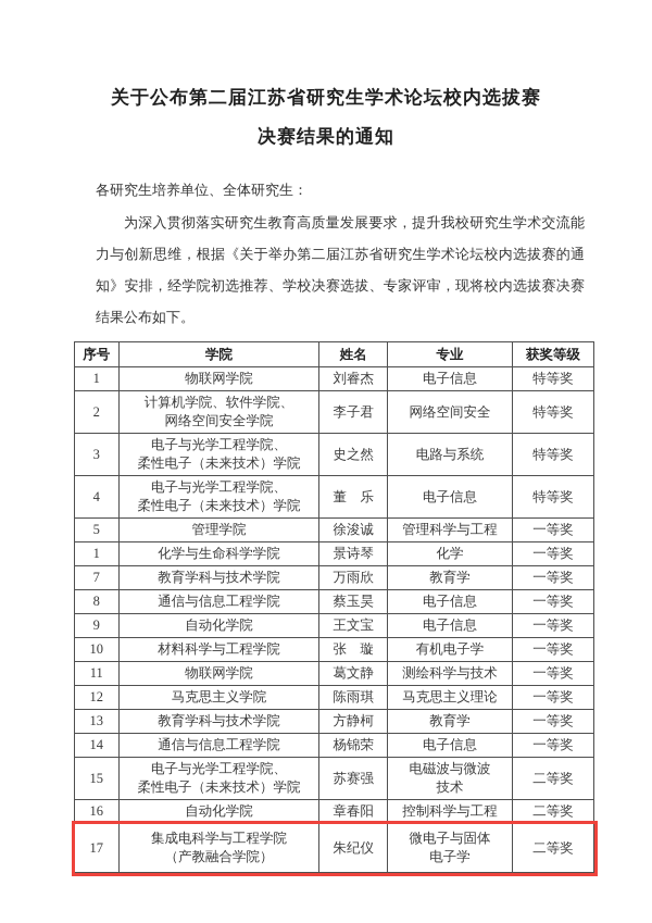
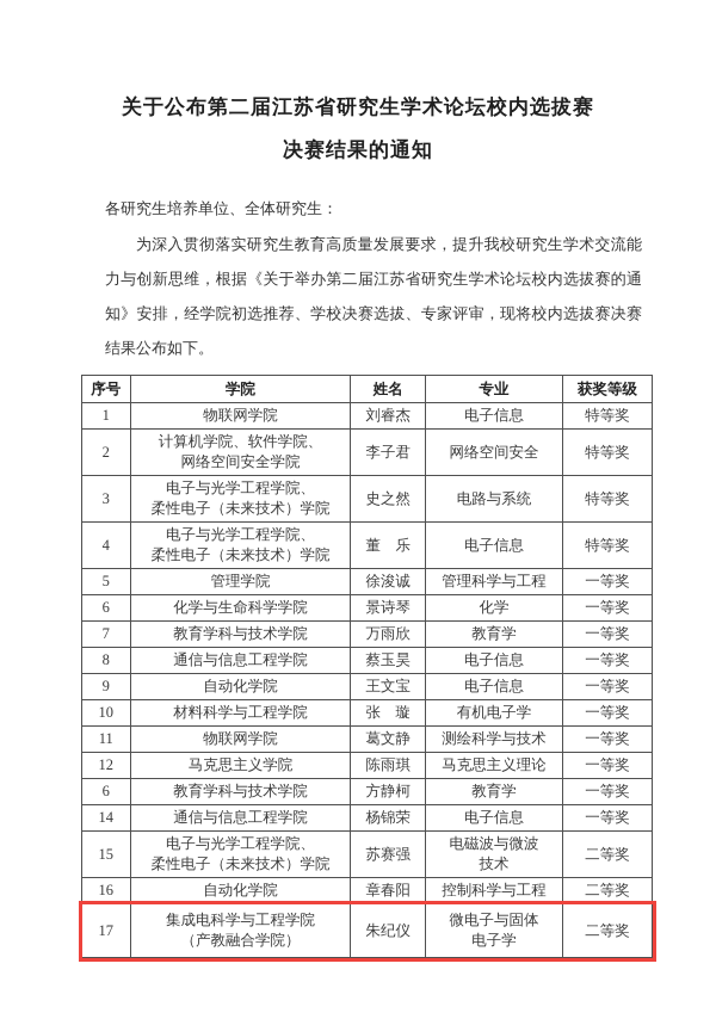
  关于公布第二届江苏省研究生学术论坛校内选拔赛
  决赛结果的通知
  各研究生培养单位、全体研究生：
  为深入贯彻落实研究生教育高质量发展要求，提升我校研究生学术交流能力与创新思维，根据《关于举办第二届江苏省研究生学术论坛校内选拔赛的通知》安排，经学院初选推荐、学校决赛选拔、专家评审，现将校内选拔赛决赛结果公布如下。
  序号	学院	姓名	专业	获奖等级
  1	物联网学院	刘睿杰	电子信息	特等奖
  2	计算机学院、软件学院、 网络空间安全学院	李子君	网络空间安全	特等奖
  3	电子与光学工程学院、 柔性电子（未来技术）学院	史之然	电路与系统	特等奖
  4	电子与光学工程学院、 柔性电子（未来技术）学院	董 乐	电子信息	特等奖
  5	管理学院	徐浚诚	管理科学与工程	一等奖
- 1	化学与生命科学学院	景诗琴	化学	一等奖
+ 6	化学与生命科学学院	景诗琴	化学	一等奖
  7	教育学科与技术学院	万雨欣	教育学	一等奖
  8	通信与信息工程学院	蔡玉昊	电子信息	一等奖
  9	自动化学院	王文宝	电子信息	一等奖
  10	材料科学与工程学院	张 璇	有机电子学	一等奖
  11	物联网学院	葛文静	测绘科学与技术	一等奖
  12	马克思主义学院	陈雨琪	马克思主义理论	一等奖
- 13	教育学科与技术学院	方静柯	教育学	一等奖
+ 6	教育学科与技术学院	方静柯	教育学	一等奖
  14	通信与信息工程学院	杨锦荣	电子信息	一等奖
  15	电子与光学工程学院、 柔性电子（未来技术）学院	苏赛强	电磁波与微波 技术	二等奖
  16	自动化学院	章春阳	控制科学与工程	二等奖
  17	集成电科学与工程学院 （产教融合学院）	朱纪仪	微电子与固体 电子学	二等奖
